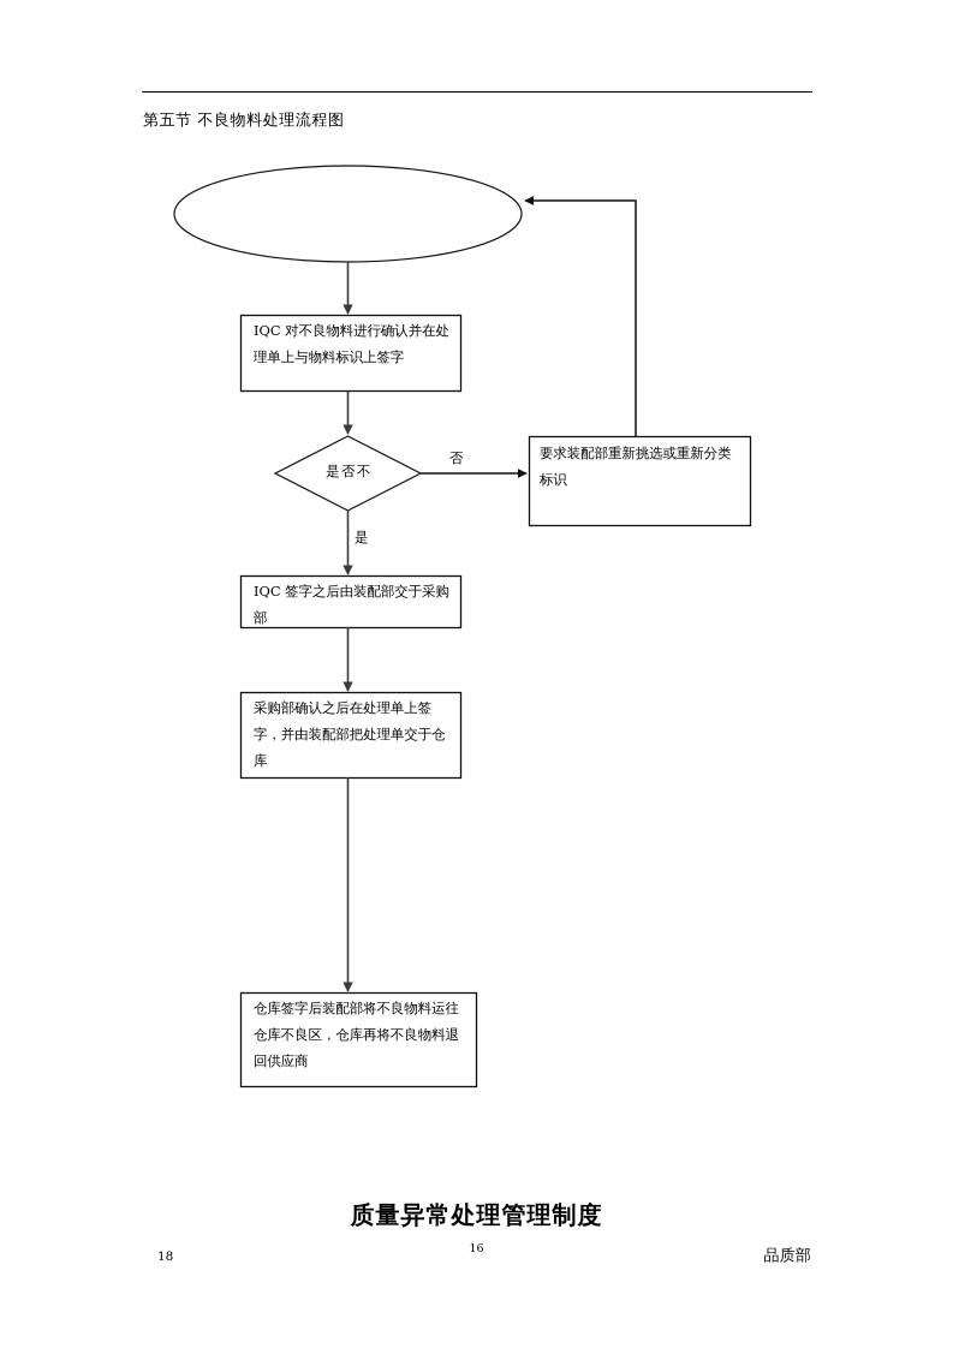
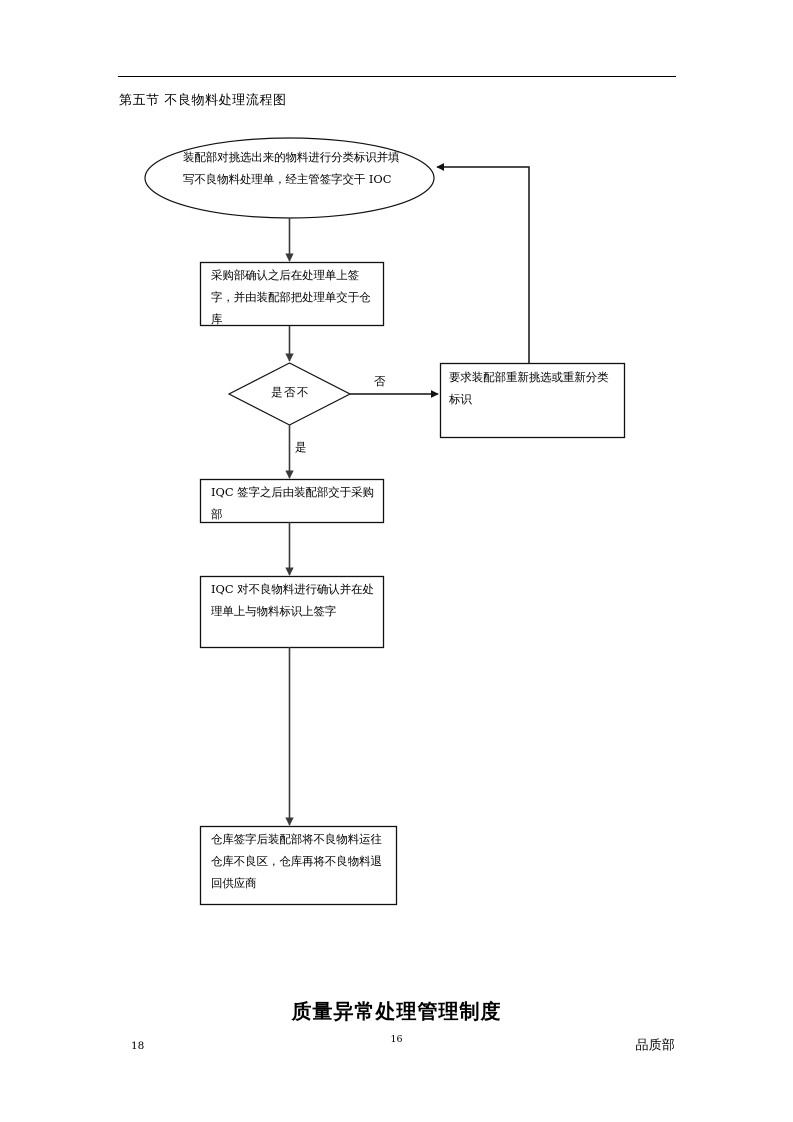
  第五节 不良物料处理流程图
+ 装配部对挑选出来的物料进行分类标识并填写不良物料处理单，经主管签字交干 IOC
- IQC 对不良物料进行确认并在处理单上与物料标识上签字
+ 采购部确认之后在处理单上签字，并由装配部把处理单交于仓库
  是否不
  要求装配部重新挑选或重新分类标识
  IQC 签字之后由装配部交于采购部
- 采购部确认之后在处理单上签字，并由装配部把处理单交于仓库
+ IQC 对不良物料进行确认并在处理单上与物料标识上签字
  仓库签字后装配部将不良物料运往仓库不良区，仓库再将不良物料退回供应商
  否
  是
  质量异常处理管理制度
  18
  16
  品质部
